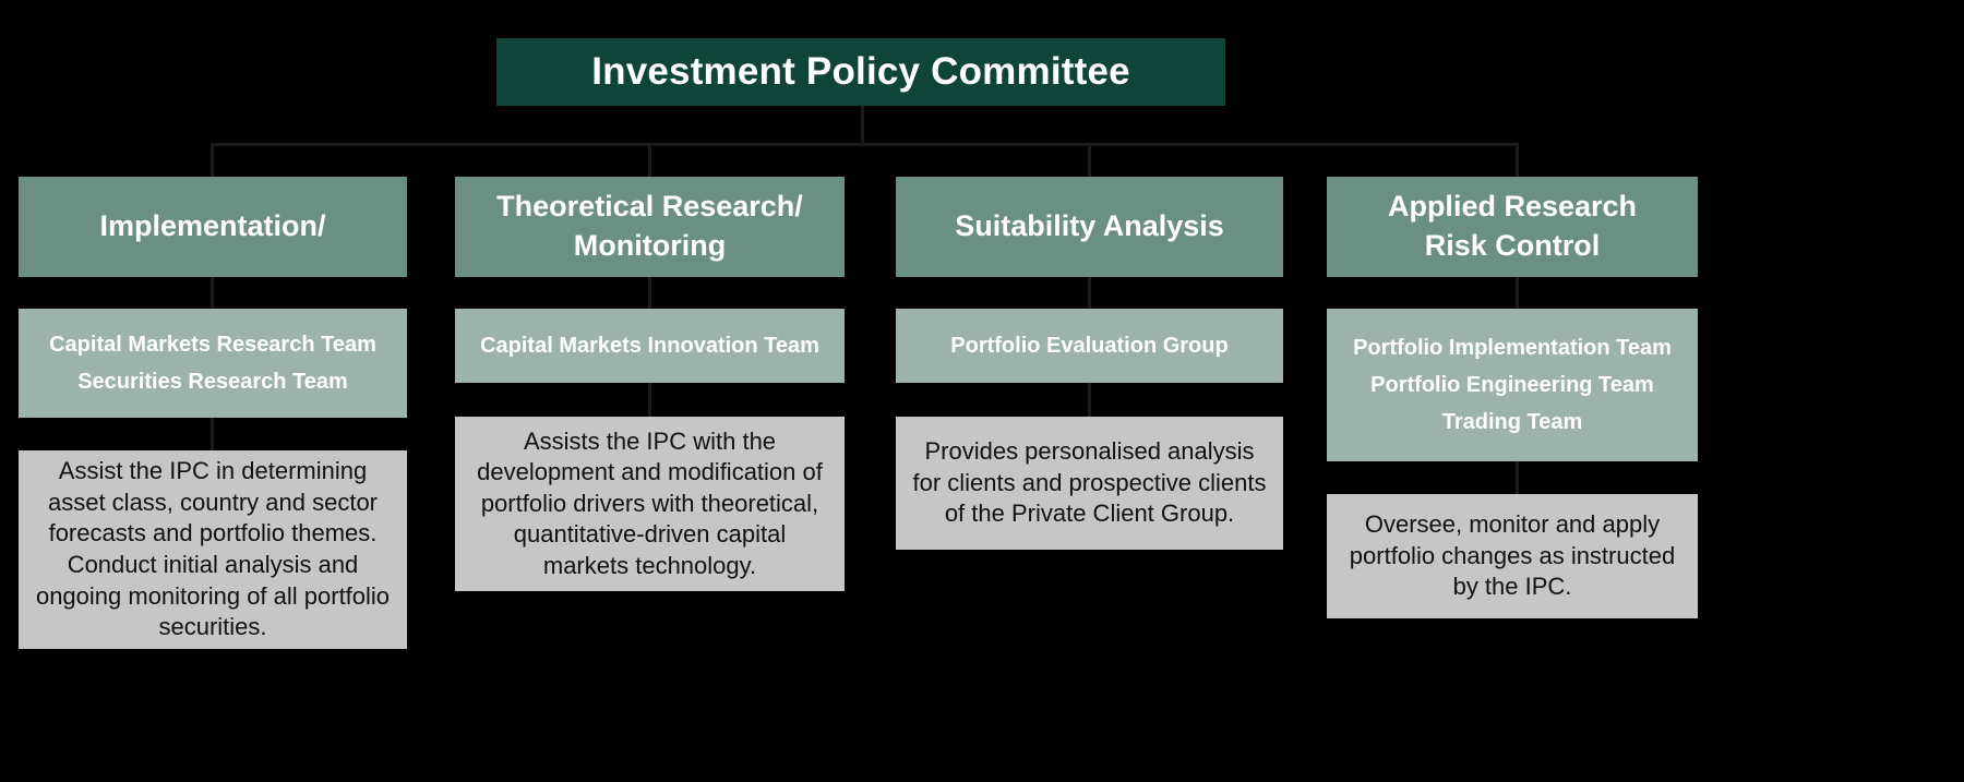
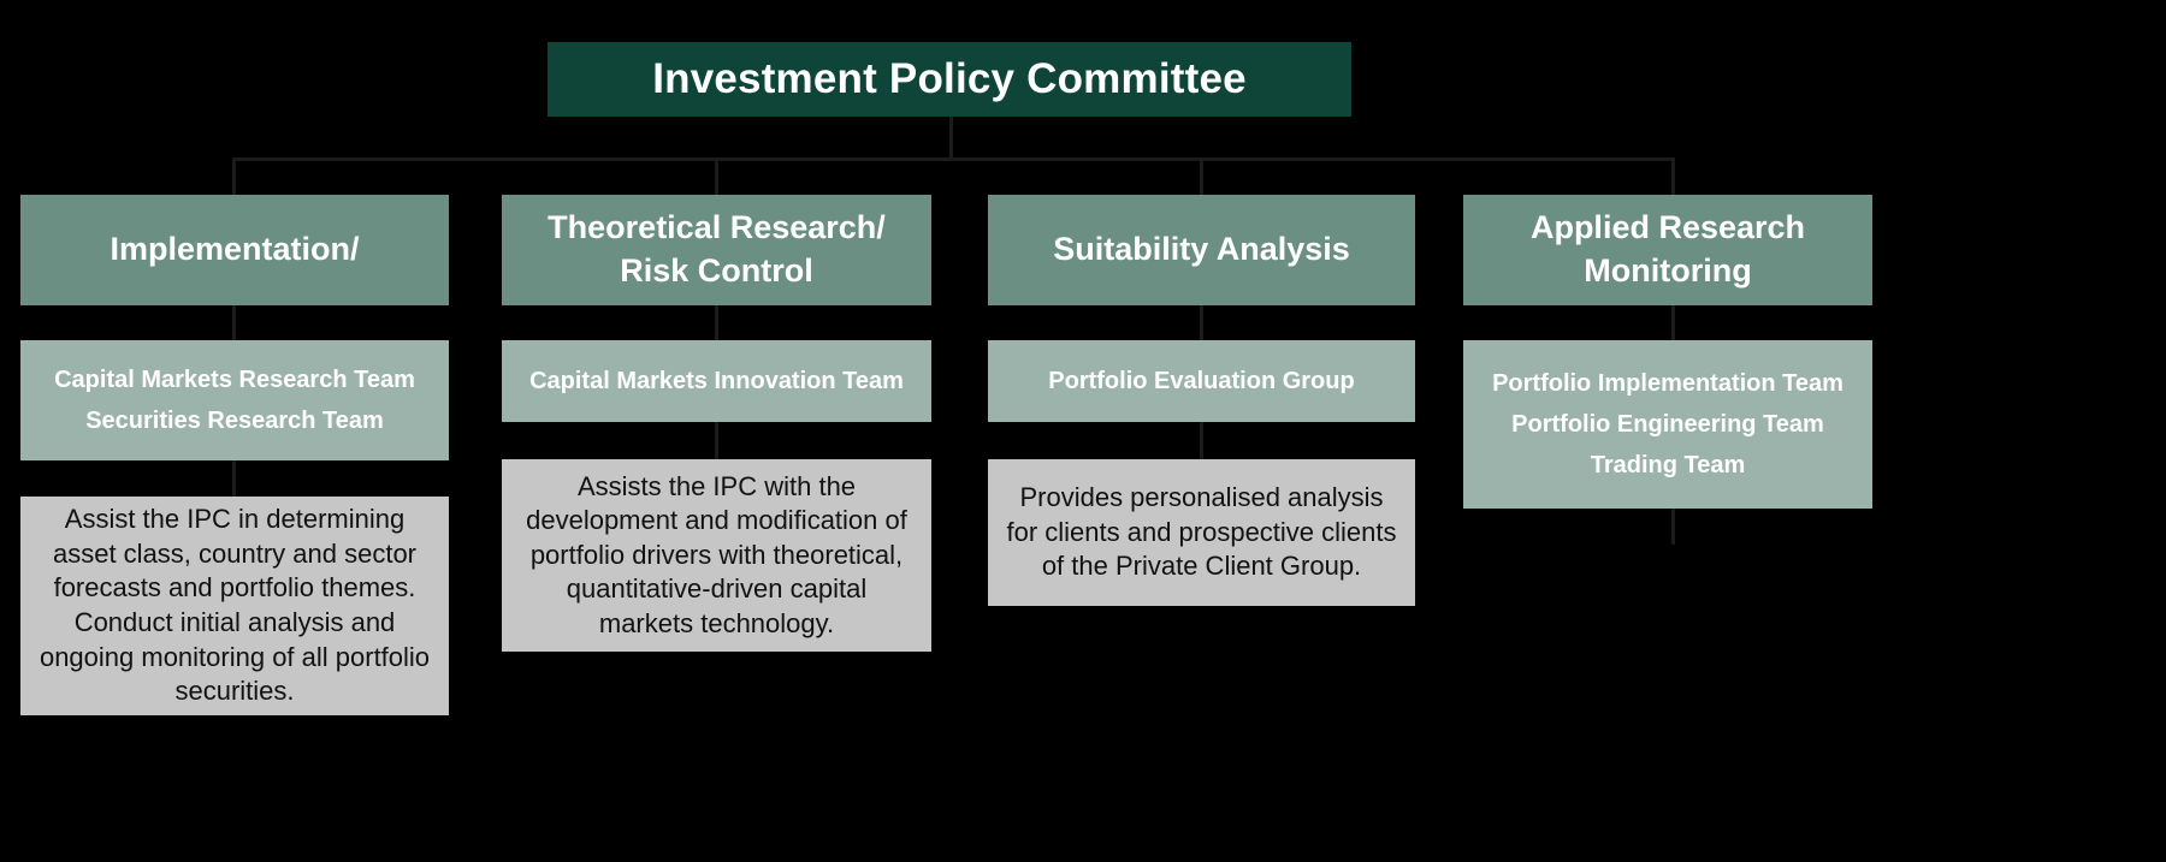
  Investment Policy Committee
  Implementation/
  Capital Markets Research Team
  Securities Research Team
  Assist the IPC in determining asset class, country and sector forecasts and portfolio themes. Conduct initial analysis and ongoing monitoring of all portfolio securities.
  Theoretical Research/
- Monitoring
+ Risk Control
  Capital Markets Innovation Team
  Assists the IPC with the development and modification of portfolio drivers with theoretical, quantitative-driven capital markets technology.
  Suitability Analysis
  Portfolio Evaluation Group
  Provides personalised analysis for clients and prospective clients of the Private Client Group.
  Applied Research
- Risk Control
+ Monitoring
  Portfolio Implementation Team
  Portfolio Engineering Team
  Trading Team
- Oversee, monitor and apply portfolio changes as instructed by the IPC.
